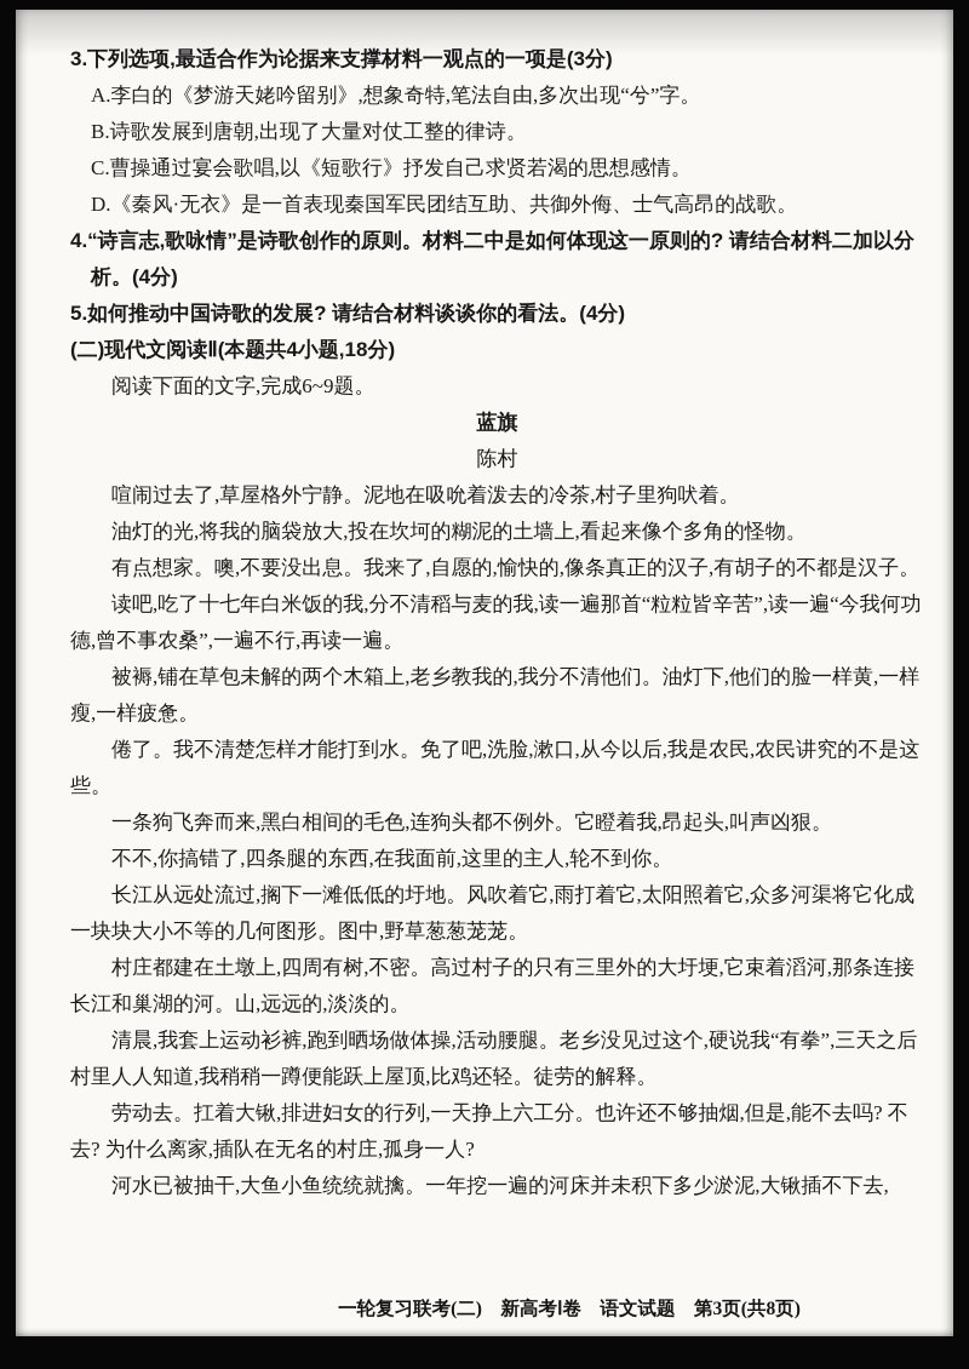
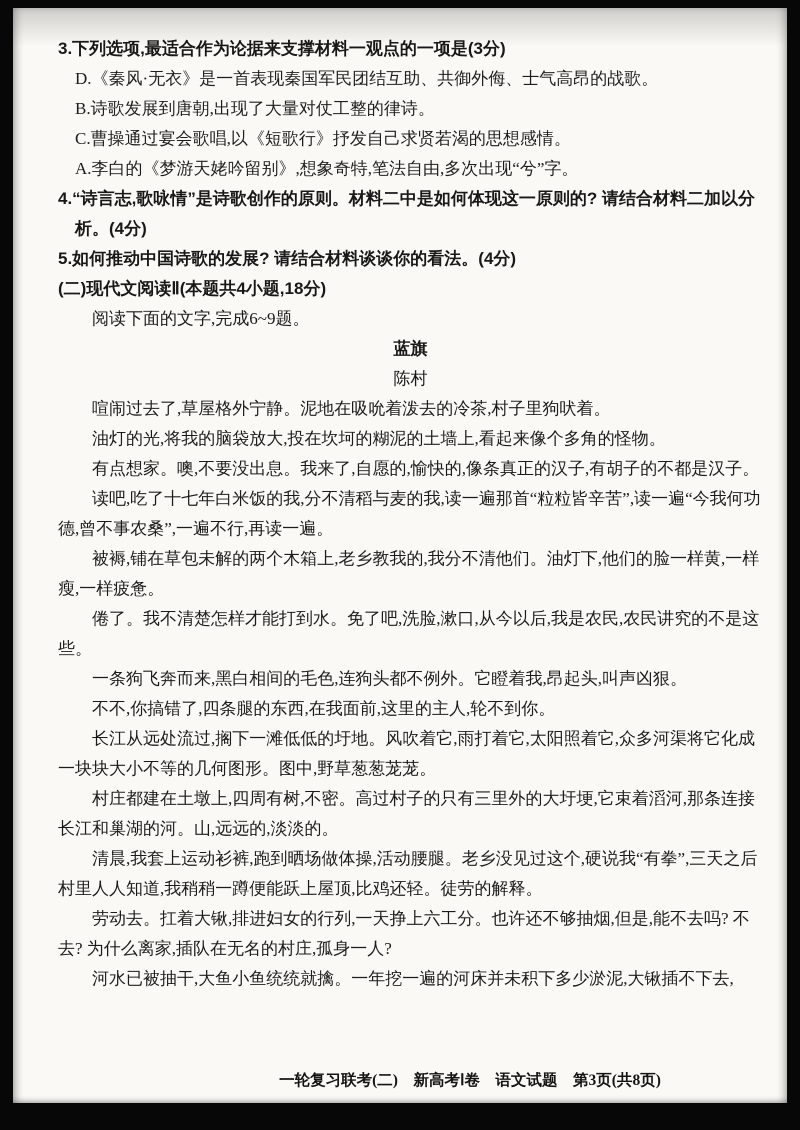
  3.下列选项,最适合作为论据来支撑材料一观点的一项是(3分)
- A.李白的《梦游天姥吟留别》,想象奇特,笔法自由,多次出现“兮”字。
+ D.《秦风·无衣》是一首表现秦国军民团结互助、共御外侮、士气高昂的战歌。
  B.诗歌发展到唐朝,出现了大量对仗工整的律诗。
  C.曹操通过宴会歌唱,以《短歌行》抒发自己求贤若渴的思想感情。
- D.《秦风·无衣》是一首表现秦国军民团结互助、共御外侮、士气高昂的战歌。
+ A.李白的《梦游天姥吟留别》,想象奇特,笔法自由,多次出现“兮”字。
  4.“诗言志,歌咏情”是诗歌创作的原则。材料二中是如何体现这一原则的? 请结合材料二加以分析。(4分)
  5.如何推动中国诗歌的发展? 请结合材料谈谈你的看法。(4分)
  (二)现代文阅读Ⅱ(本题共4小题,18分)
  阅读下面的文字,完成6~9题。
  蓝旗
  陈村
  喧闹过去了,草屋格外宁静。泥地在吸吮着泼去的冷茶,村子里狗吠着。
  油灯的光,将我的脑袋放大,投在坎坷的糊泥的土墙上,看起来像个多角的怪物。
  有点想家。噢,不要没出息。我来了,自愿的,愉快的,像条真正的汉子,有胡子的不都是汉子。
  读吧,吃了十七年白米饭的我,分不清稻与麦的我,读一遍那首“粒粒皆辛苦”,读一遍“今我何功德,曾不事农桑”,一遍不行,再读一遍。
  被褥,铺在草包未解的两个木箱上,老乡教我的,我分不清他们。油灯下,他们的脸一样黄,一样瘦,一样疲惫。
  倦了。我不清楚怎样才能打到水。免了吧,洗脸,漱口,从今以后,我是农民,农民讲究的不是这些。
  一条狗飞奔而来,黑白相间的毛色,连狗头都不例外。它瞪着我,昂起头,叫声凶狠。
  不不,你搞错了,四条腿的东西,在我面前,这里的主人,轮不到你。
  长江从远处流过,搁下一滩低低的圩地。风吹着它,雨打着它,太阳照着它,众多河渠将它化成一块块大小不等的几何图形。图中,野草葱葱茏茏。
  村庄都建在土墩上,四周有树,不密。高过村子的只有三里外的大圩埂,它束着滔河,那条连接长江和巢湖的河。山,远远的,淡淡的。
  清晨,我套上运动衫裤,跑到晒场做体操,活动腰腿。老乡没见过这个,硬说我“有拳”,三天之后村里人人知道,我稍稍一蹲便能跃上屋顶,比鸡还轻。徒劳的解释。
  劳动去。扛着大锹,排进妇女的行列,一天挣上六工分。也许还不够抽烟,但是,能不去吗? 不去? 为什么离家,插队在无名的村庄,孤身一人?
  河水已被抽干,大鱼小鱼统统就擒。一年挖一遍的河床并未积下多少淤泥,大锹插不下去,
  一轮复习联考(二) 新高考Ⅰ卷 语文试题 第3页(共8页)
